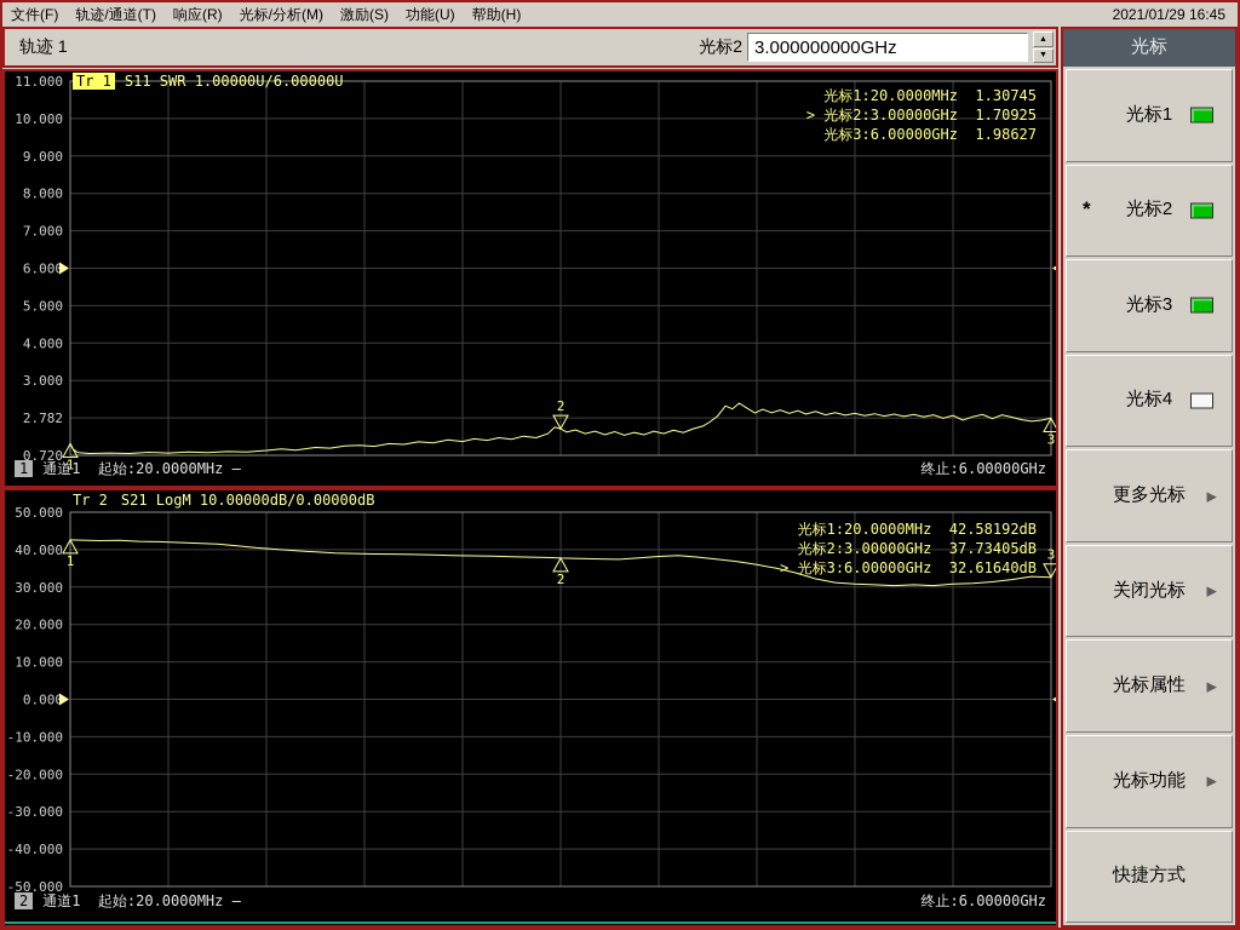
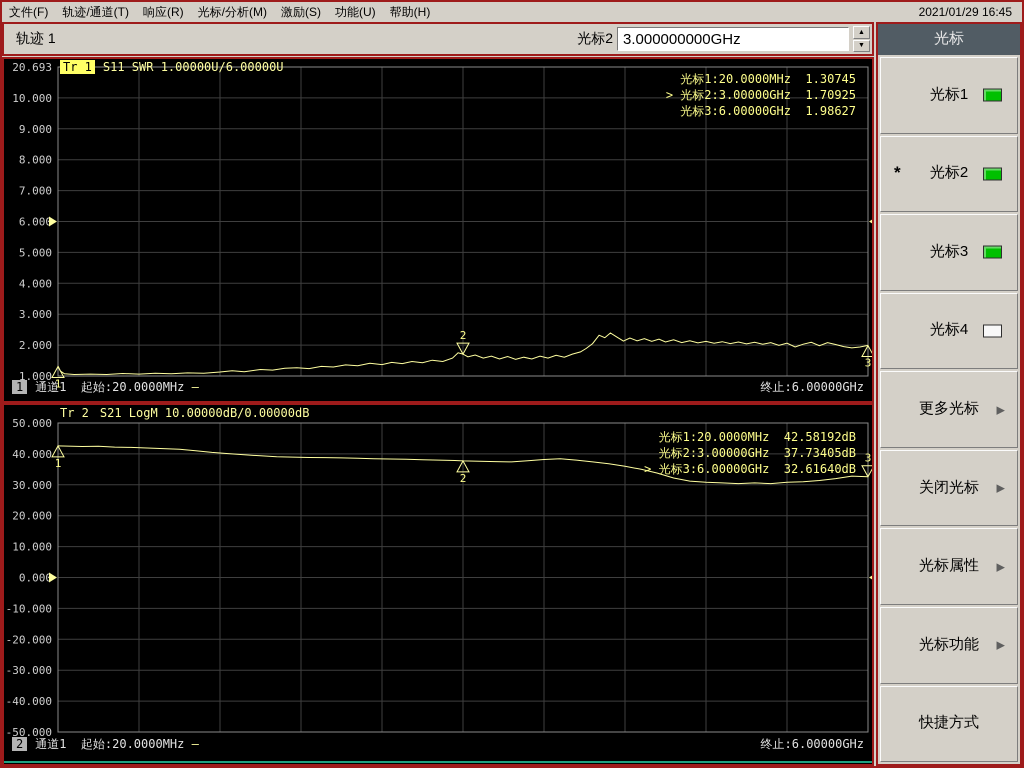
  文件(F)
  轨迹/通道(T)
  响应(R)
  光标/分析(M)
  激励(S)
  功能(U)
  帮助(H)
  2021/01/29 16:45
  轨迹 1
  光标2
  3.000000000GHz
- 11.000
+ 20.693
  10.000
  9.000
  8.000
  7.000
  6.000
  5.000
  4.000
  3.000
- 2.782
+ 2.000
- 0.720
+ 1.000
  1
  2
  3
  Tr 1 S11 SWR 1.00000U/6.00000U
  光标1:20.0000MHz 1.30745
  > 光标2:3.00000GHz 1.70925
  光标3:6.00000GHz 1.98627
  1 通道1 起始:20.0000MHz —
  终止:6.00000GHz
  50.000
  40.000
  30.000
  20.000
  10.000
  0.000
  -10.000
  -20.000
  -30.000
  -40.000
  -50.000
  1
  2
  3
  Tr 2 S21 LogM 10.00000dB/0.00000dB
  光标1:20.0000MHz 42.58192dB
  光标2:3.00000GHz 37.73405dB
  > 光标3:6.00000GHz 32.61640dB
  2 通道1 起始:20.0000MHz —
  终止:6.00000GHz
  光标
  光标1
  *
  光标2
  光标3
  光标4
  更多光标
  ▶
  关闭光标
  ▶
  光标属性
  ▶
  光标功能
  ▶
  快捷方式
